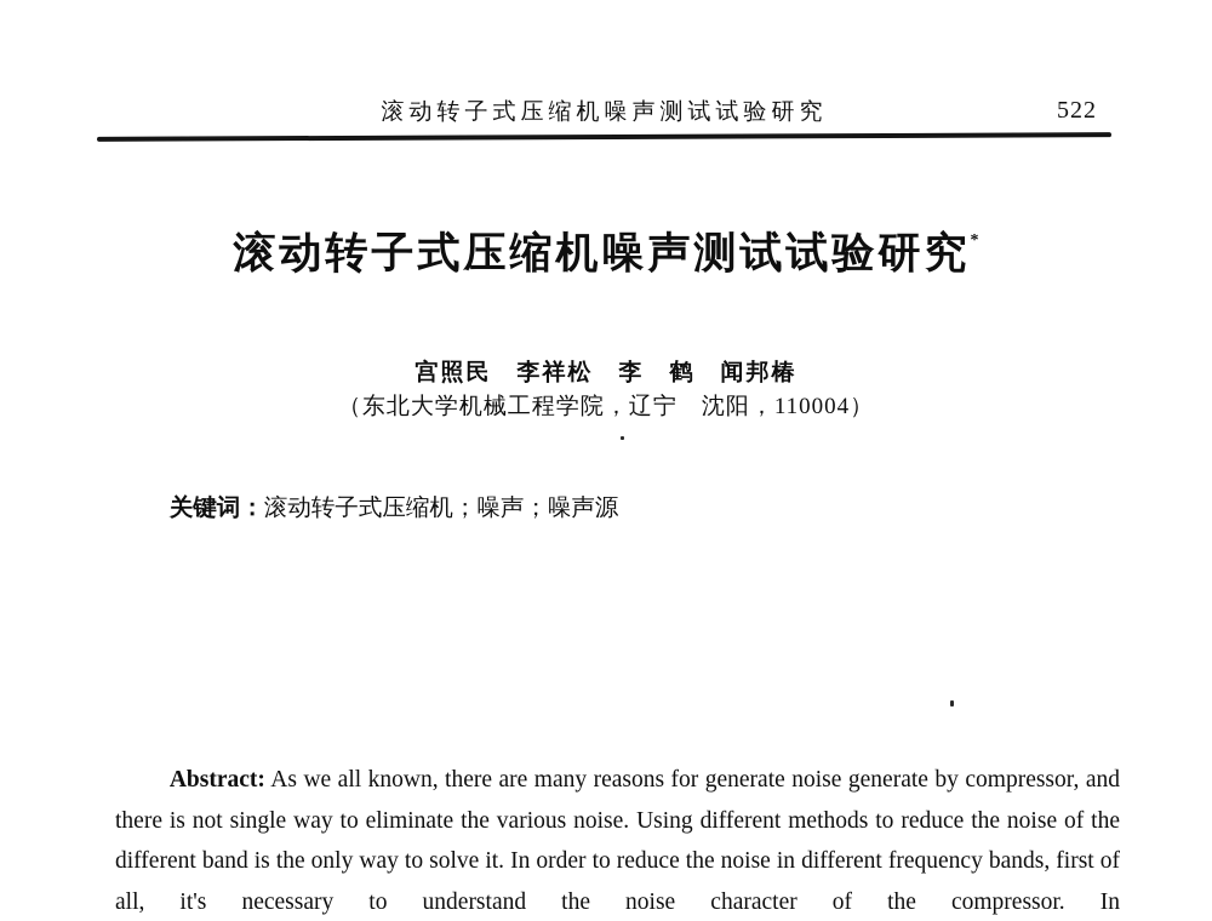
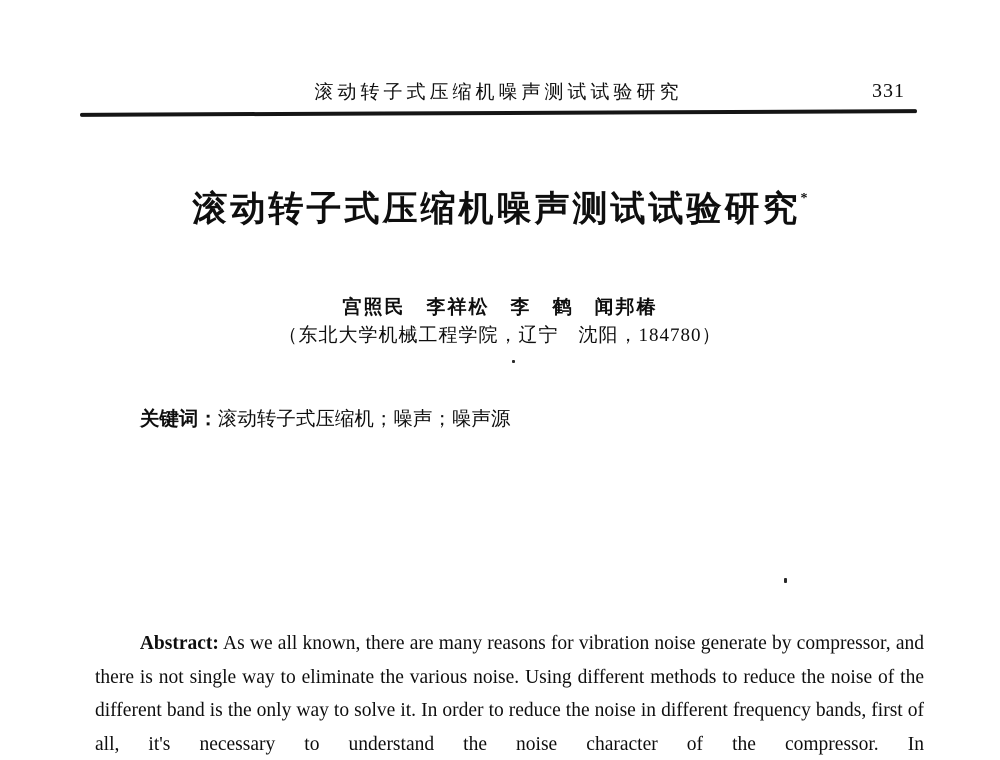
  滚动转子式压缩机噪声测试试验研究
- 522
+ 331
  滚动转子式压缩机噪声测试试验研究*
  宫照民 李祥松 李 鹤 闻邦椿
- （东北大学机械工程学院，辽宁 沈阳，110004）
+ （东北大学机械工程学院，辽宁 沈阳，184780）
  关键词：滚动转子式压缩机；噪声；噪声源
- Abstract: As we all known, there are many reasons for generate noise generate by compressor, and there is not single way to eliminate the various noise. Using different methods to reduce the noise of the different band is the only way to solve it. In order to reduce the noise in different frequency bands, first of all, it's necessary to understand the noise character of the compressor. In
+ Abstract: As we all known, there are many reasons for vibration noise generate by compressor, and there is not single way to eliminate the various noise. Using different methods to reduce the noise of the different band is the only way to solve it. In order to reduce the noise in different frequency bands, first of all, it's necessary to understand the noise character of the compressor. In
